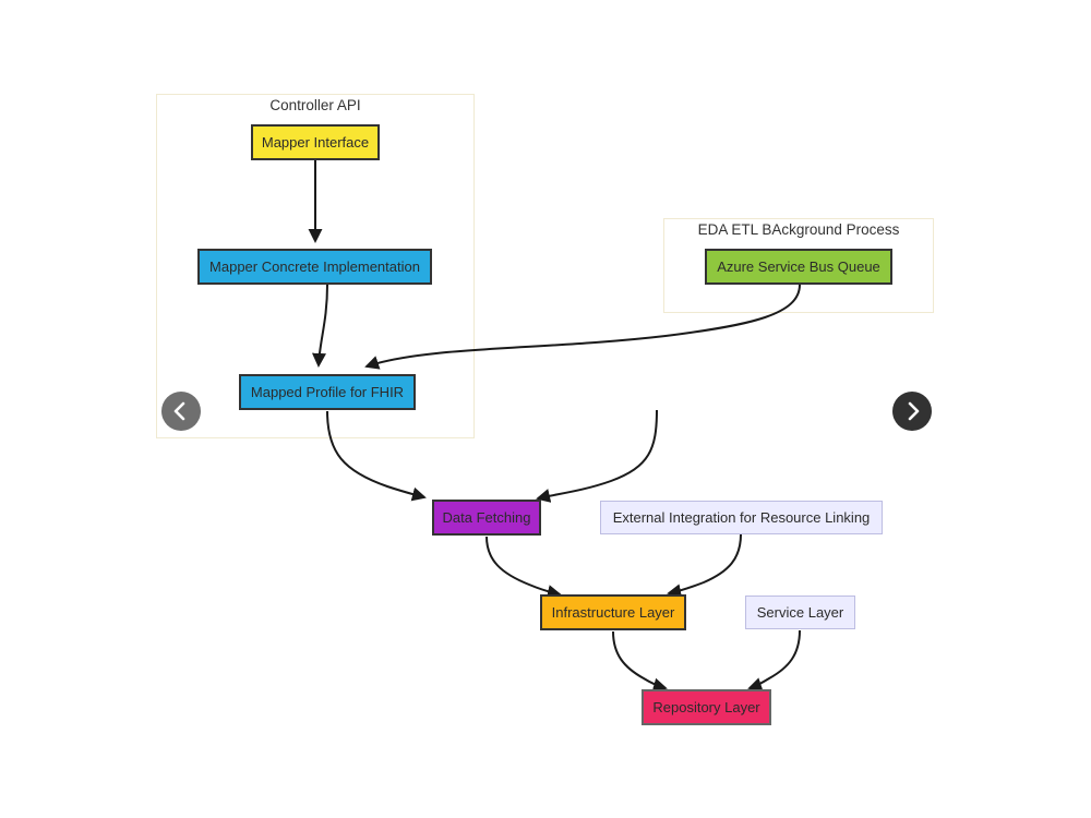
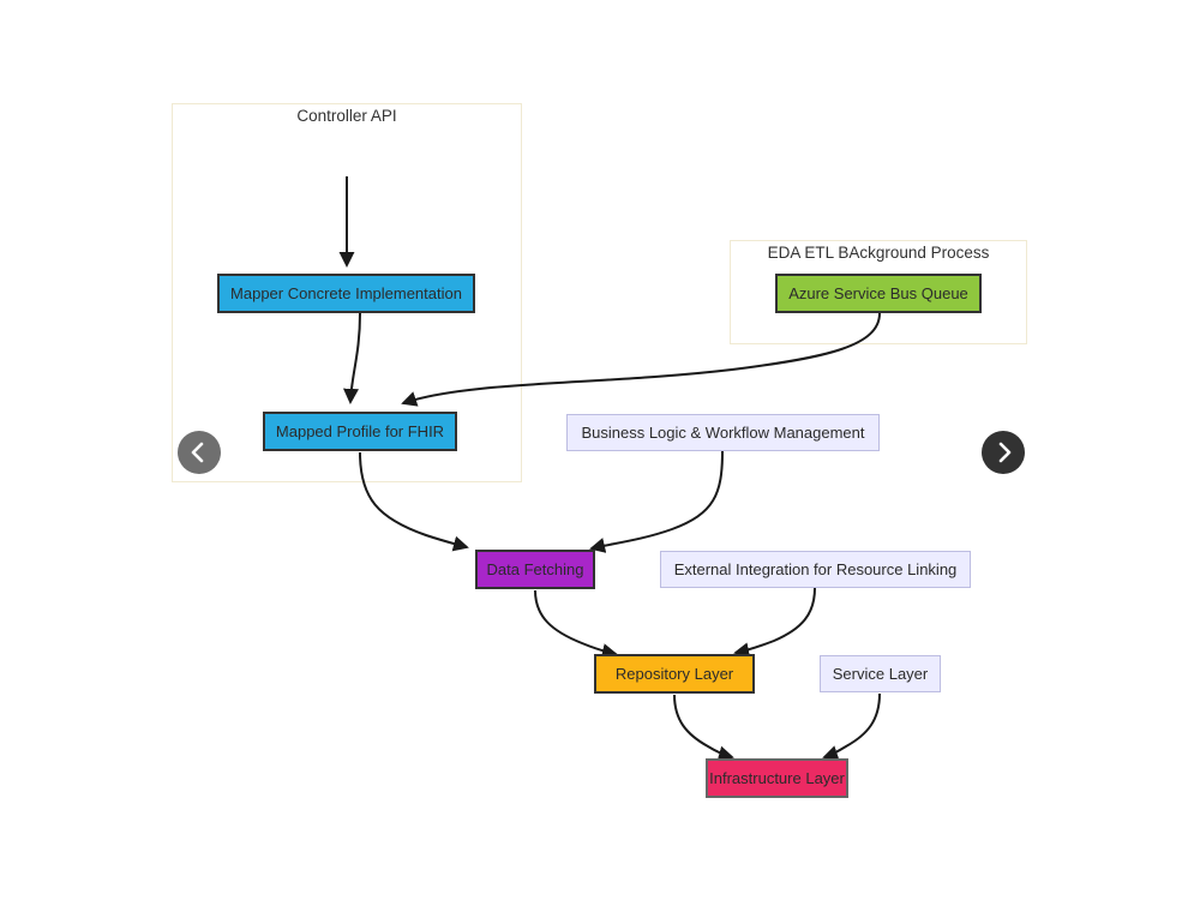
  Controller API
  EDA ETL BAckground Process
- Mapper Interface
  Mapper Concrete Implementation
  Mapped Profile for FHIR
  Azure Service Bus Queue
+ Business Logic & Workflow Management
  Data Fetching
  External Integration for Resource Linking
- Infrastructure Layer
+ Repository Layer
  Service Layer
- Repository Layer
+ Infrastructure Layer
